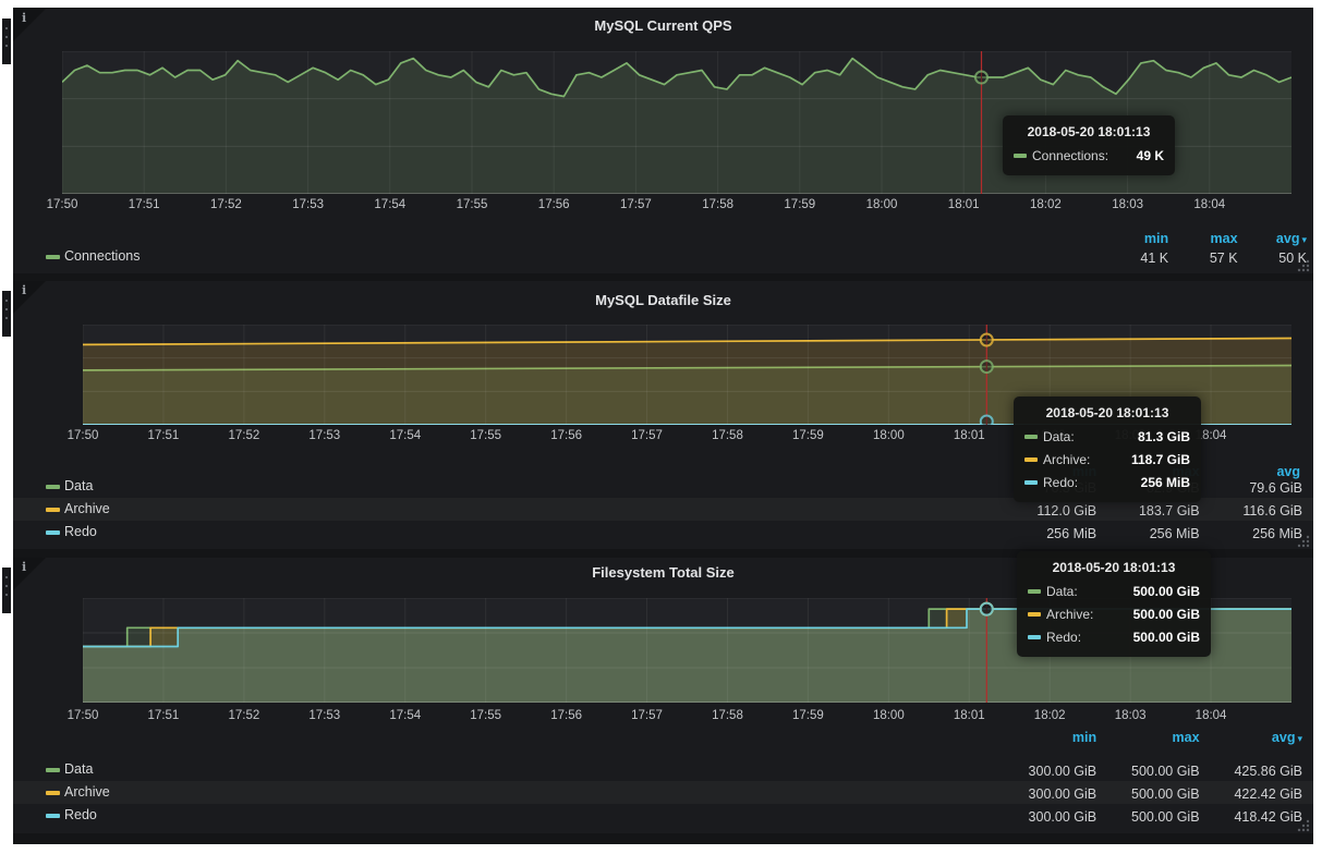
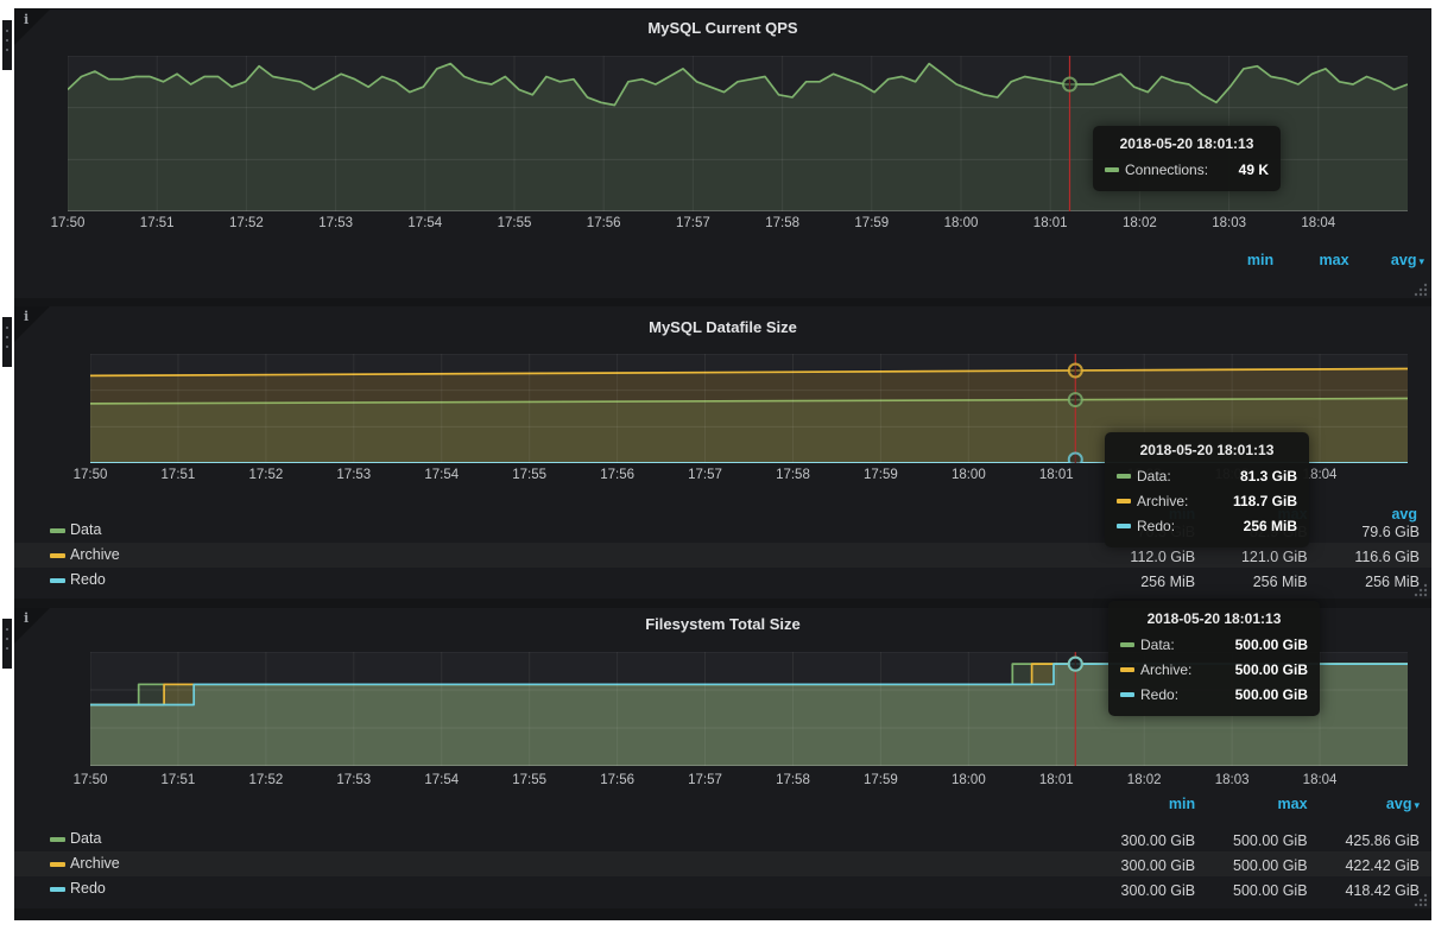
  i
  MySQL Current QPS
  17:50
  17:51
  17:52
  17:53
  17:54
  17:55
  17:56
  17:57
  17:58
  17:59
  18:00
  18:01
  18:02
  18:03
  18:04
  min max avg ▾
- Connections
- 41 K 57 K 50 K
  i
  MySQL Datafile Size
  17:50
  17:51
  17:52
  17:53
  17:54
  17:55
  17:56
  17:57
  17:58
  17:59
  18:00
  18:01
  8:04
  Data
  Archive
- 112.0 GiB 183.7 GiB 116.6 GiB
+ 112.0 GiB 121.0 GiB 116.6 GiB
  Redo
  256 MiB 256 MiB 256 MiB
  i
  Filesystem Total Size
  17:50
  17:51
  17:52
  17:53
  17:54
  17:55
  17:56
  17:57
  17:58
  17:59
  18:00
  18:01
  18:02
  18:03
  18:04
  min max avg ▾
  Data
  300.00 GiB 500.00 GiB 425.86 GiB
  Archive
  300.00 GiB 500.00 GiB 422.42 GiB
  Redo
  300.00 GiB 500.00 GiB 418.42 GiB
  2018-05-20 18:01:13
  Connections:
  49 K
  2018-05-20 18:01:13
  Data:
  81.3 GiB
  Archive:
  118.7 GiB
  Redo:
  256 MiB
  2018-05-20 18:01:13
  Data:
  500.00 GiB
  Archive:
  500.00 GiB
  Redo:
  500.00 GiB
